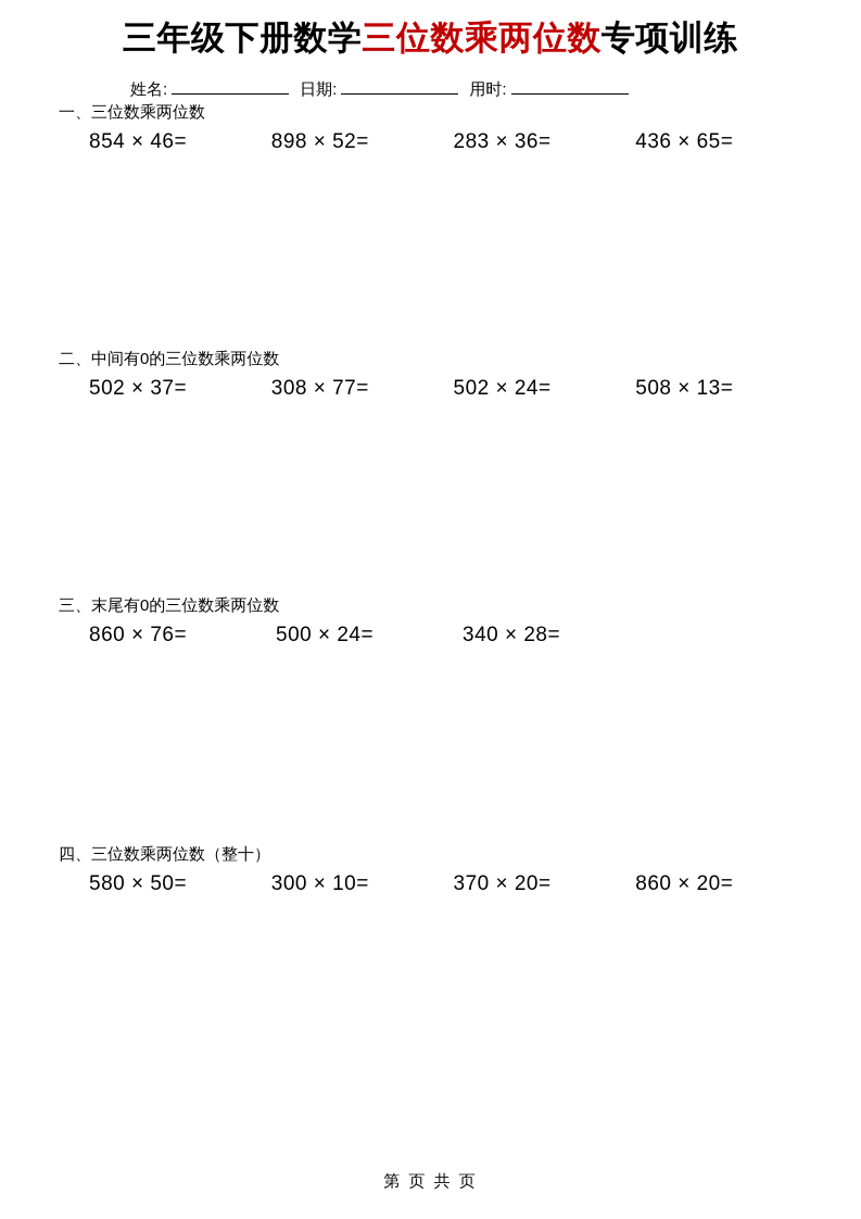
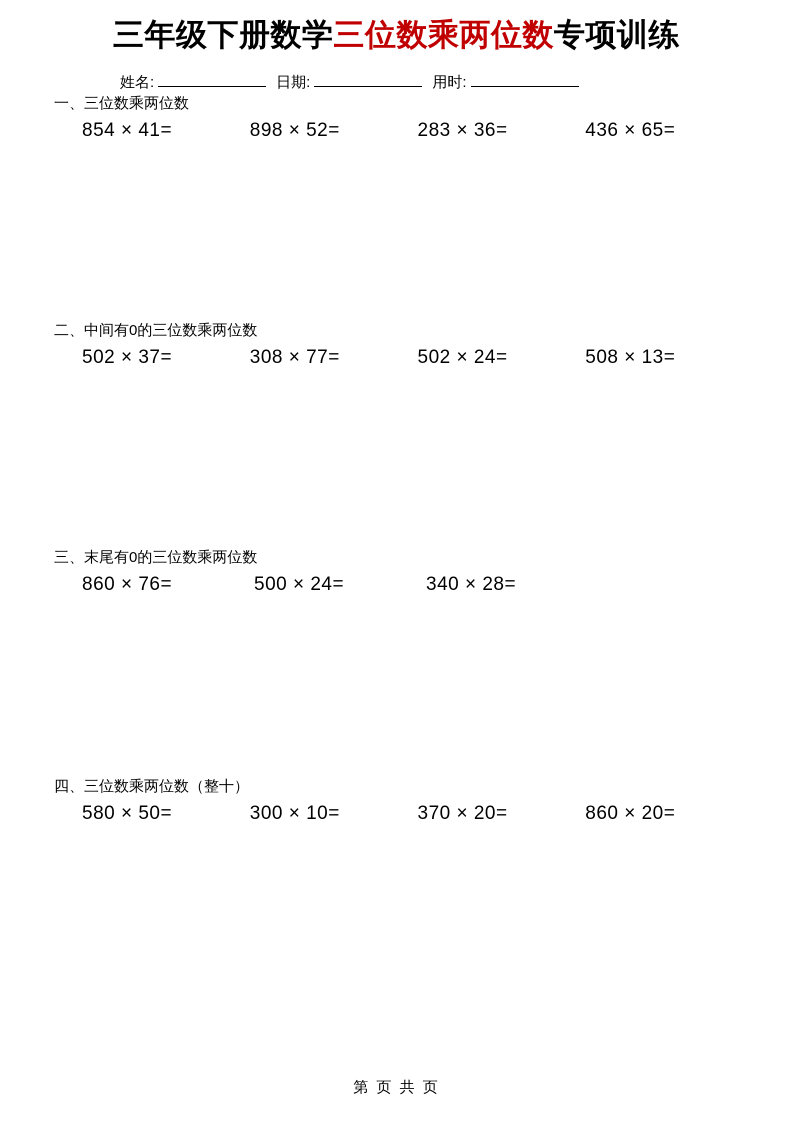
  三年级下册数学三位数乘两位数专项训练
  姓名:
  日期:
  用时:
  一、三位数乘两位数
- 854 × 46=
+ 854 × 41=
  898 × 52=
  283 × 36=
  436 × 65=
  二、中间有0的三位数乘两位数
  502 × 37=
  308 × 77=
  502 × 24=
  508 × 13=
  三、末尾有0的三位数乘两位数
  860 × 76=
  500 × 24=
  340 × 28=
  四、三位数乘两位数（整十）
  580 × 50=
  300 × 10=
  370 × 20=
  860 × 20=
  第 页 共 页
